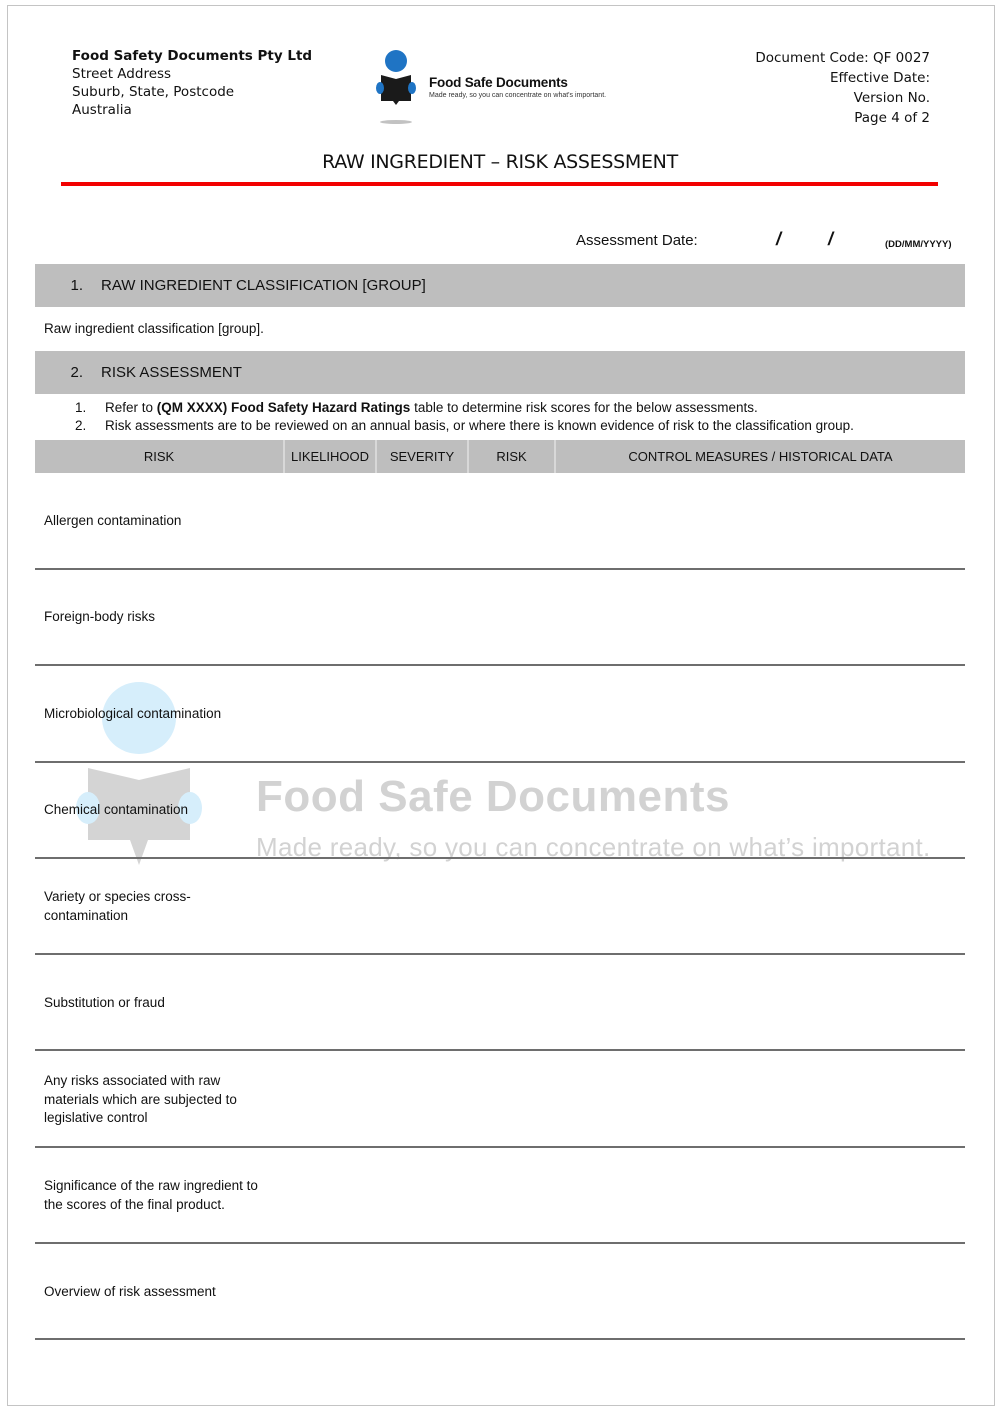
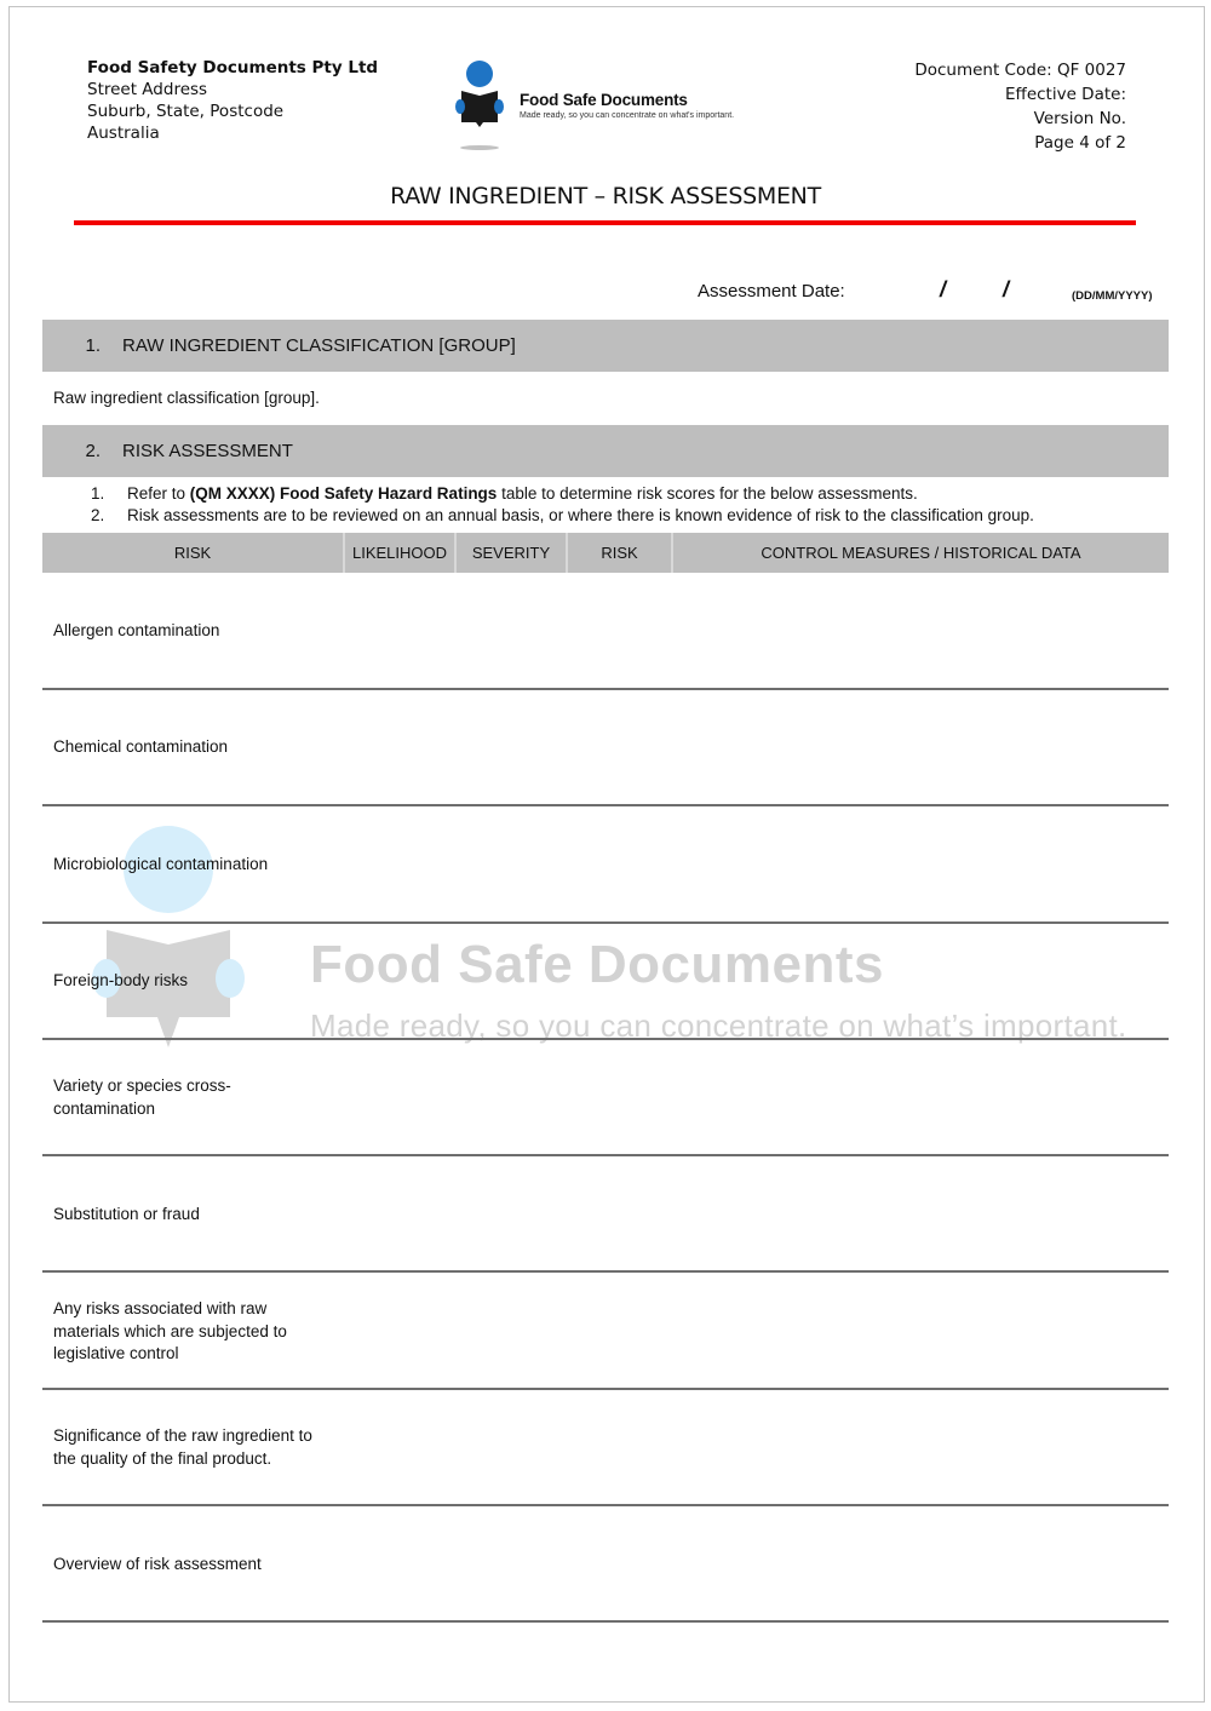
  Food Safety Documents Pty Ltd
  Street Address
  Suburb, State, Postcode
  Australia
  Food Safe Documents
  Document Code: QF 0027
  Effective Date:
  Version No.
  Page 4 of 2
  RAW INGREDIENT – RISK ASSESSMENT
  Assessment Date:
  /
  /
  (DD/MM/YYYY)
  1.
  RAW INGREDIENT CLASSIFICATION [GROUP]
  Raw ingredient classification [group].
  2.
  RISK ASSESSMENT
  1.
  Refer to (QM XXXX) Food Safety Hazard Ratings table to determine risk scores for the below assessments.
  2.
  Risk assessments are to be reviewed on an annual basis, or where there is known evidence of risk to the classification group.
  RISK
  LIKELIHOOD
  SEVERITY
  RISK
  CONTROL MEASURES / HISTORICAL DATA
  Food Safe Documents
  Made ready, so you can concentrate on what’s important.
  Allergen contamination
- Foreign-body risks
+ Chemical contamination
  Microbiological contamination
- Chemical contamination
+ Foreign-body risks
  Variety or species cross-contamination
  Substitution or fraud
  Any risks associated with raw materials which are subjected to legislative control
- Significance of the raw ingredient to the scores of the final product.
+ Significance of the raw ingredient to the quality of the final product.
  Overview of risk assessment
